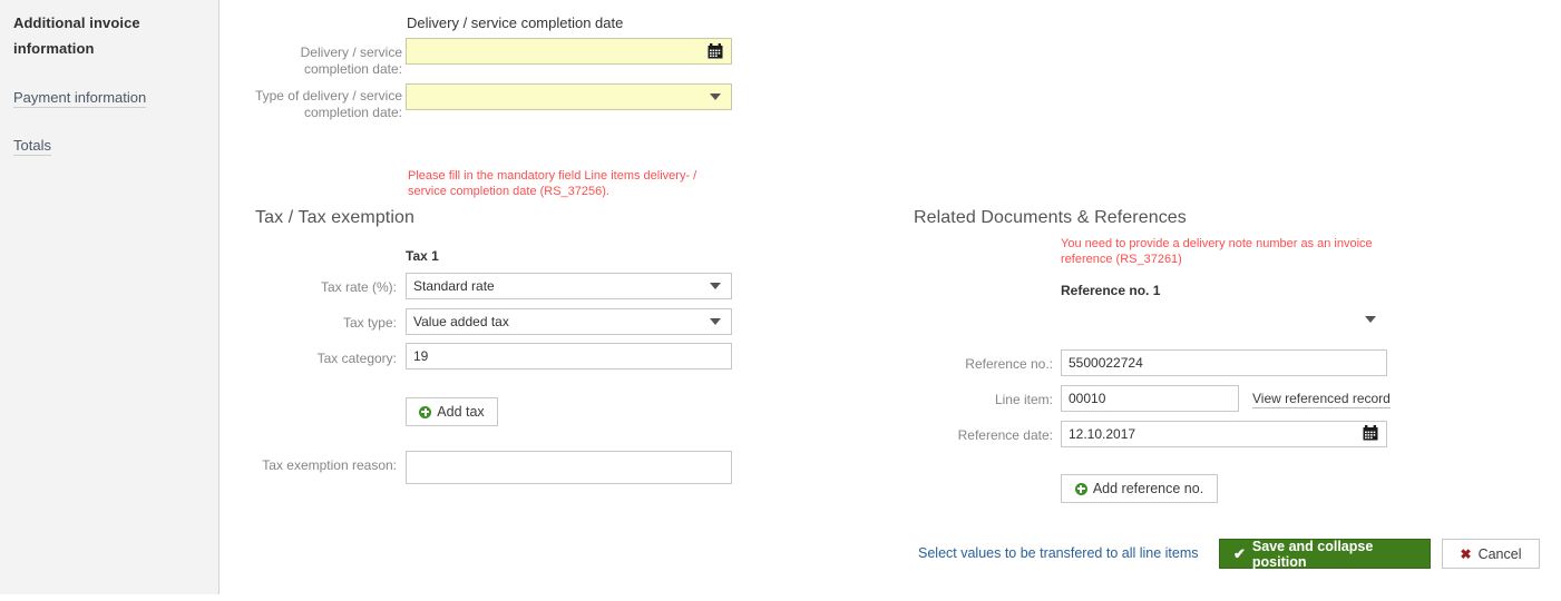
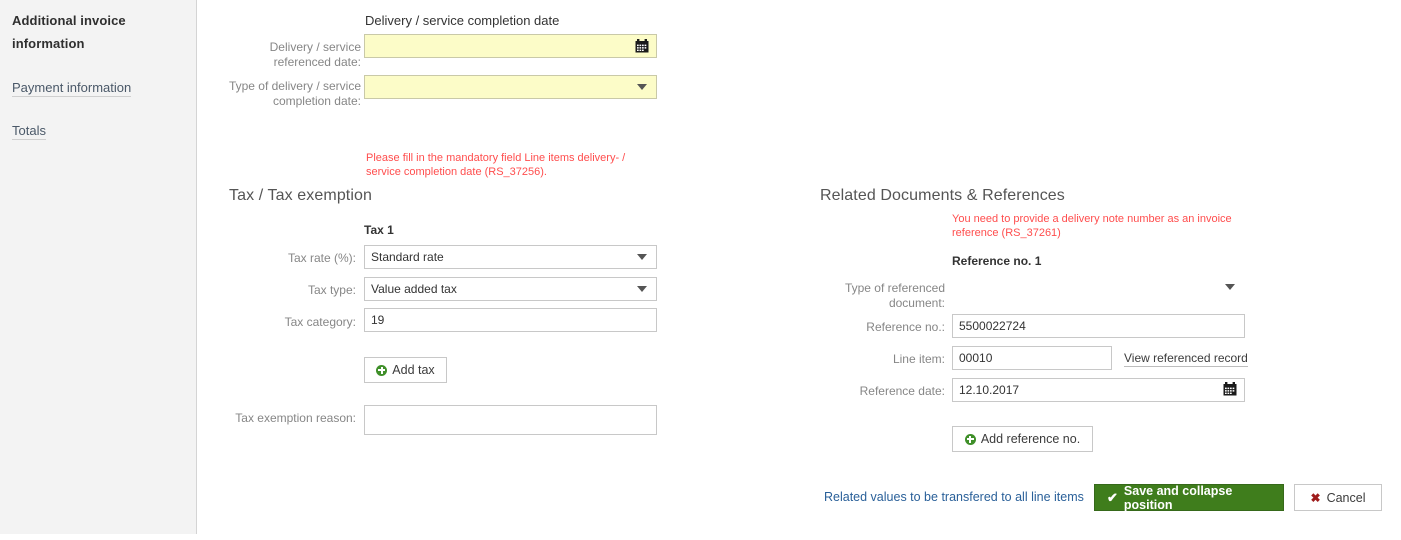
  Additional invoice information
  Payment information
  Totals
  Delivery / service completion date
- Delivery / service completion date:
+ Delivery / service referenced date:
  Type of delivery / service completion date:
  Please fill in the mandatory field Line items delivery- / service completion date (RS_37256).
  Tax / Tax exemption
  Tax 1
  Tax rate (%):
  Standard rate
  Tax type:
  Value added tax
  Tax category:
  19
  Add tax
  Tax exemption reason:
  Related Documents & References
  You need to provide a delivery note number as an invoice reference (RS_37261)
  Reference no. 1
+ Type of referenced document:
  Reference no.:
  5500022724
  Line item:
  00010
  View referenced record
  Reference date:
  12.10.2017
  Add reference no.
- Select values to be transfered to all line items
+ Related values to be transfered to all line items
  ✔
  Save and collapse position
  ✖
  Cancel
